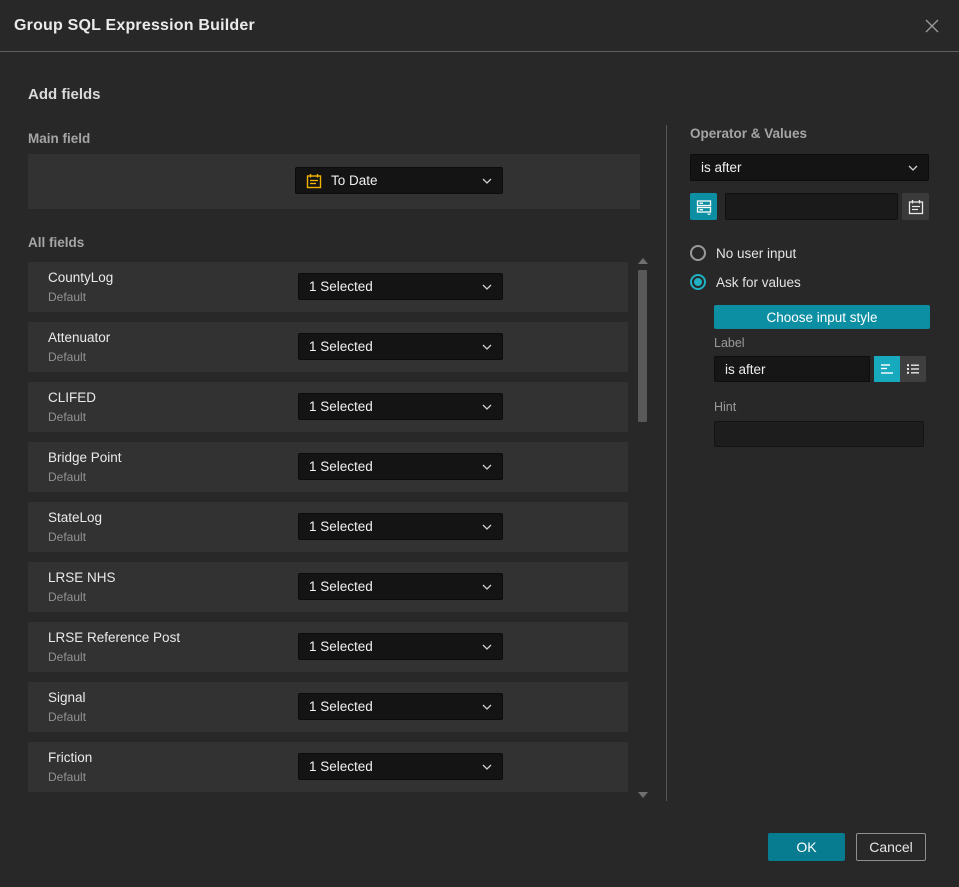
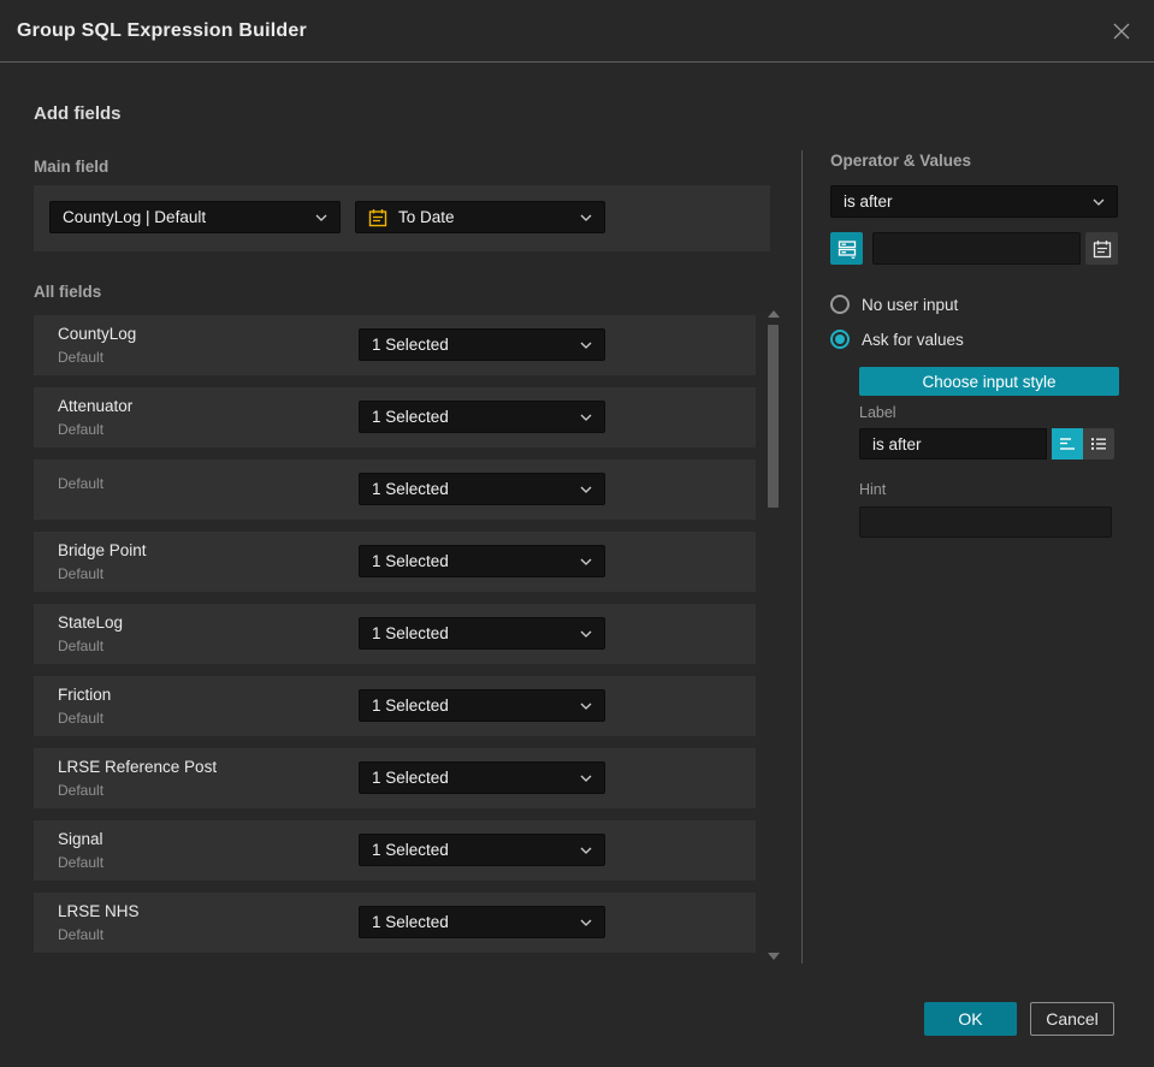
  Group SQL Expression Builder
  Add fields
  Main field
+ CountyLog | Default
  To Date
  All fields
  CountyLog
  Default
  1 Selected
  Attenuator
  Default
  1 Selected
- CLIFED
  Default
  1 Selected
  Bridge Point
  Default
  1 Selected
  StateLog
  Default
  1 Selected
- LRSE NHS
+ Friction
  Default
  1 Selected
  LRSE Reference Post
  Default
  1 Selected
  Signal
  Default
  1 Selected
- Friction
+ LRSE NHS
  Default
  1 Selected
  Operator & Values
  is after
  No user input
  Ask for values
  Choose input style
  Label
  is after
  Hint
  OK
  Cancel
